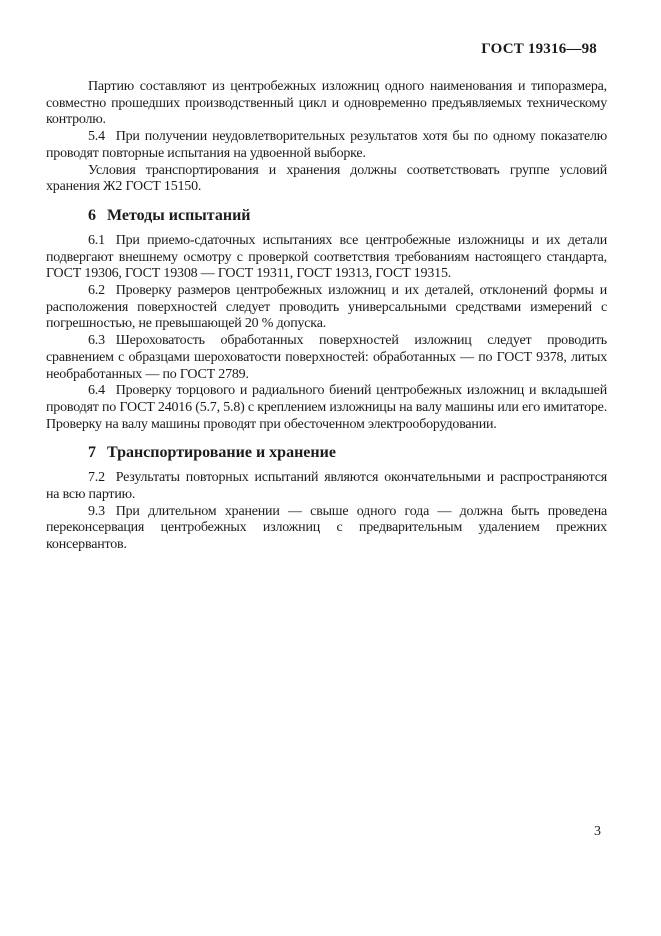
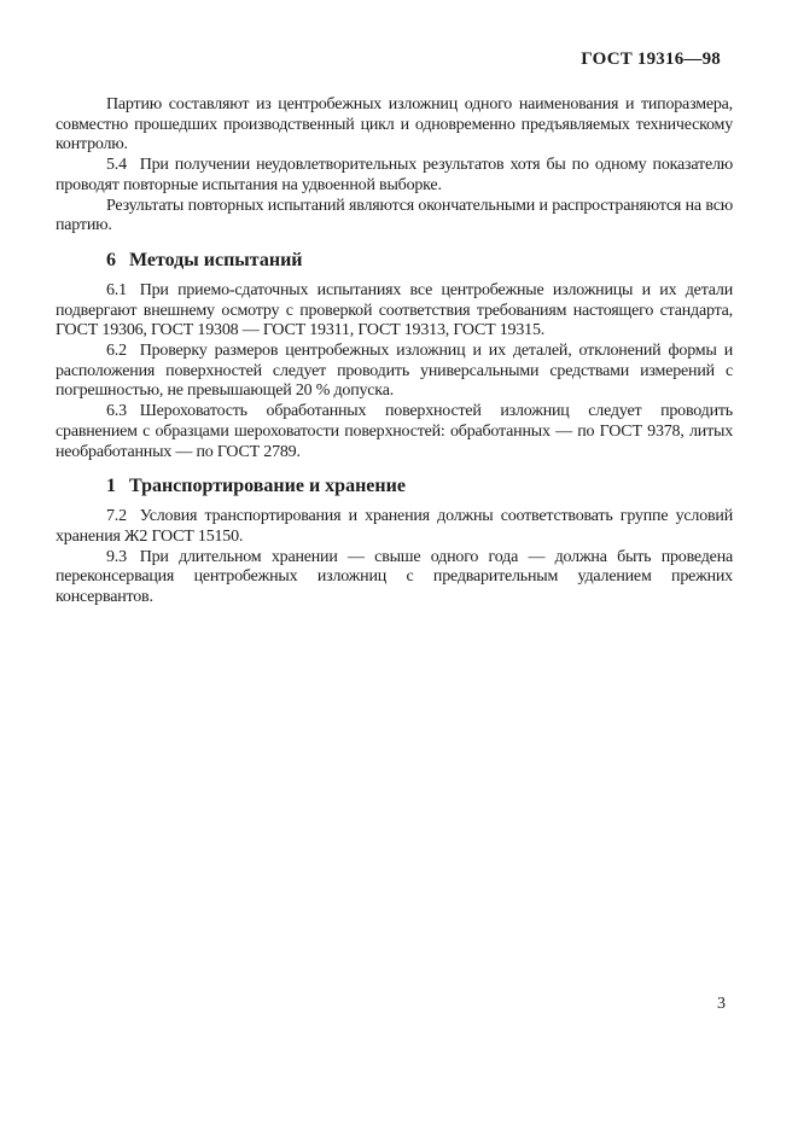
  ГОСТ 19316—98
  Партию составляют из центробежных изложниц одного наименования и типоразмера, совместно прошедших производственный цикл и одновременно предъявляемых техническому контролю.
  5.4 При получении неудовлетворительных результатов хотя бы по одному показателю проводят повторные испытания на удвоенной выборке.
- Условия транспортирования и хранения должны соответствовать группе условий хранения Ж2 ГОСТ 15150.
+ Результаты повторных испытаний являются окончательными и распространяются на всю партию.
  6 Методы испытаний
  6.1 При приемо-сдаточных испытаниях все центробежные изложницы и их детали подвергают внешнему осмотру с проверкой соответствия требованиям настоящего стандарта, ГОСТ 19306, ГОСТ 19308 — ГОСТ 19311, ГОСТ 19313, ГОСТ 19315.
  6.2 Проверку размеров центробежных изложниц и их деталей, отклонений формы и расположения поверхностей следует проводить универсальными средствами измерений с погрешностью, не превышающей 20 % допуска.
  6.3 Шероховатость обработанных поверхностей изложниц следует проводить сравнением с образцами шероховатости поверхностей: обработанных — по ГОСТ 9378, литых необработанных — по ГОСТ 2789.
- 6.4 Проверку торцового и радиального биений центробежных изложниц и вкладышей проводят по ГОСТ 24016 (5.7, 5.8) с креплением изложницы на валу машины или его имитаторе. Проверку на валу машины проводят при обесточенном электрооборудовании.
- 7 Транспортирование и хранение
+ 1 Транспортирование и хранение
- 7.2 Результаты повторных испытаний являются окончательными и распространяются на всю партию.
+ 7.2 Условия транспортирования и хранения должны соответствовать группе условий хранения Ж2 ГОСТ 15150.
  9.3 При длительном хранении — свыше одного года — должна быть проведена переконсервация центробежных изложниц с предварительным удалением прежних консервантов.
  3
